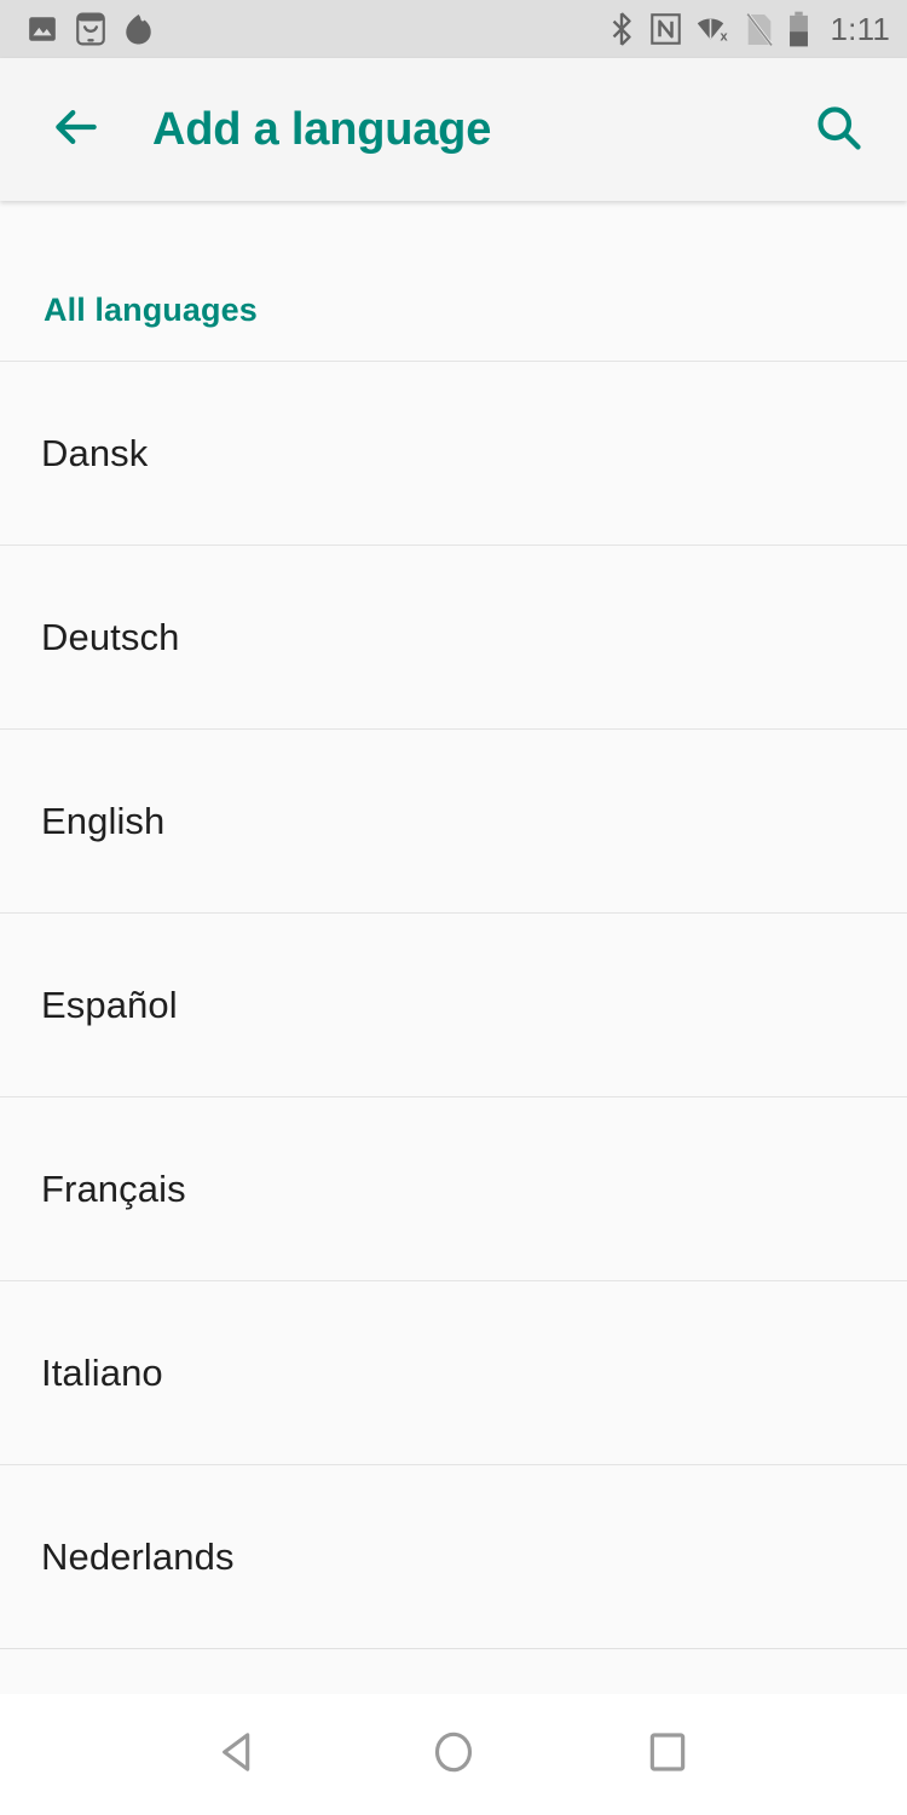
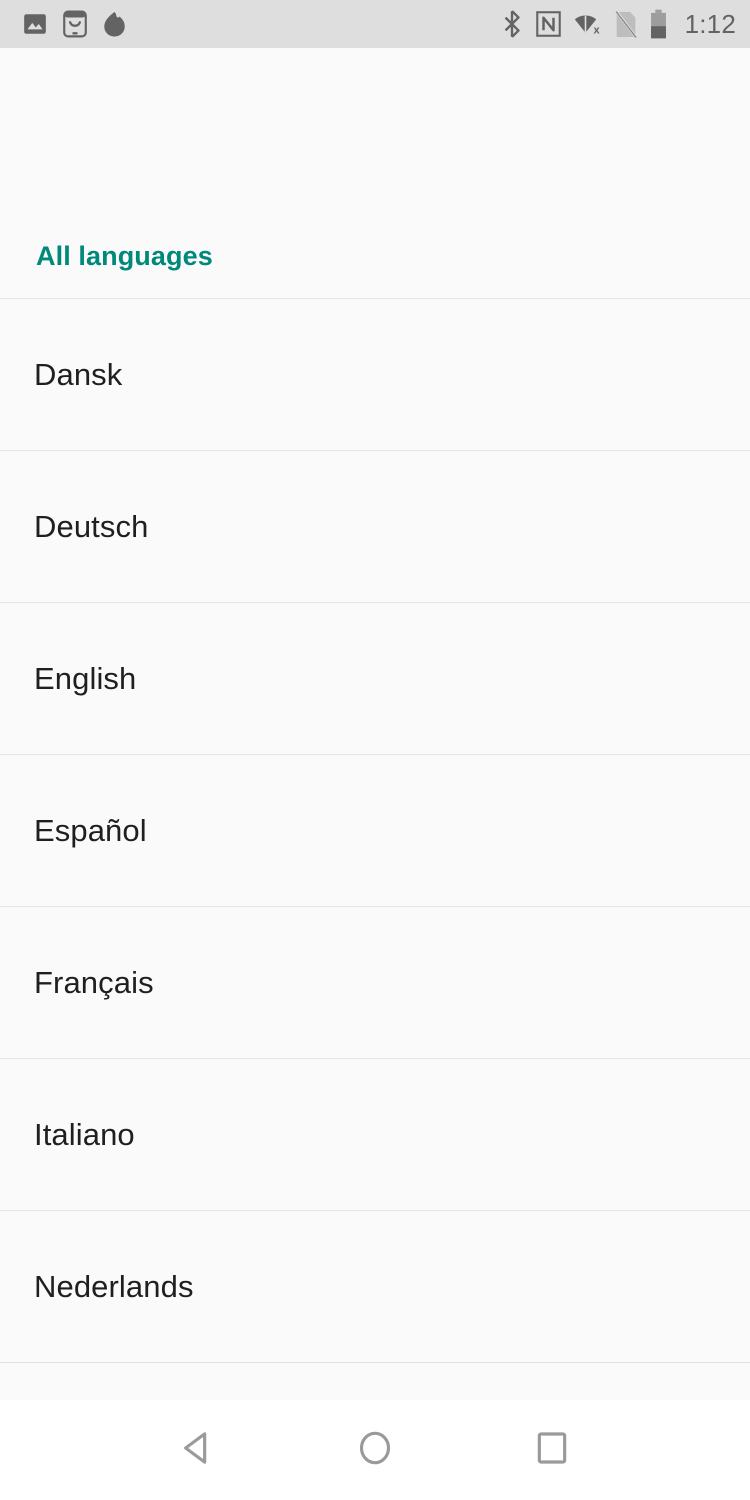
  x
- 1:11
+ 1:12
- Add a language
  All languages
  Dansk
  Deutsch
  English
  Español
  Français
  Italiano
  Nederlands
